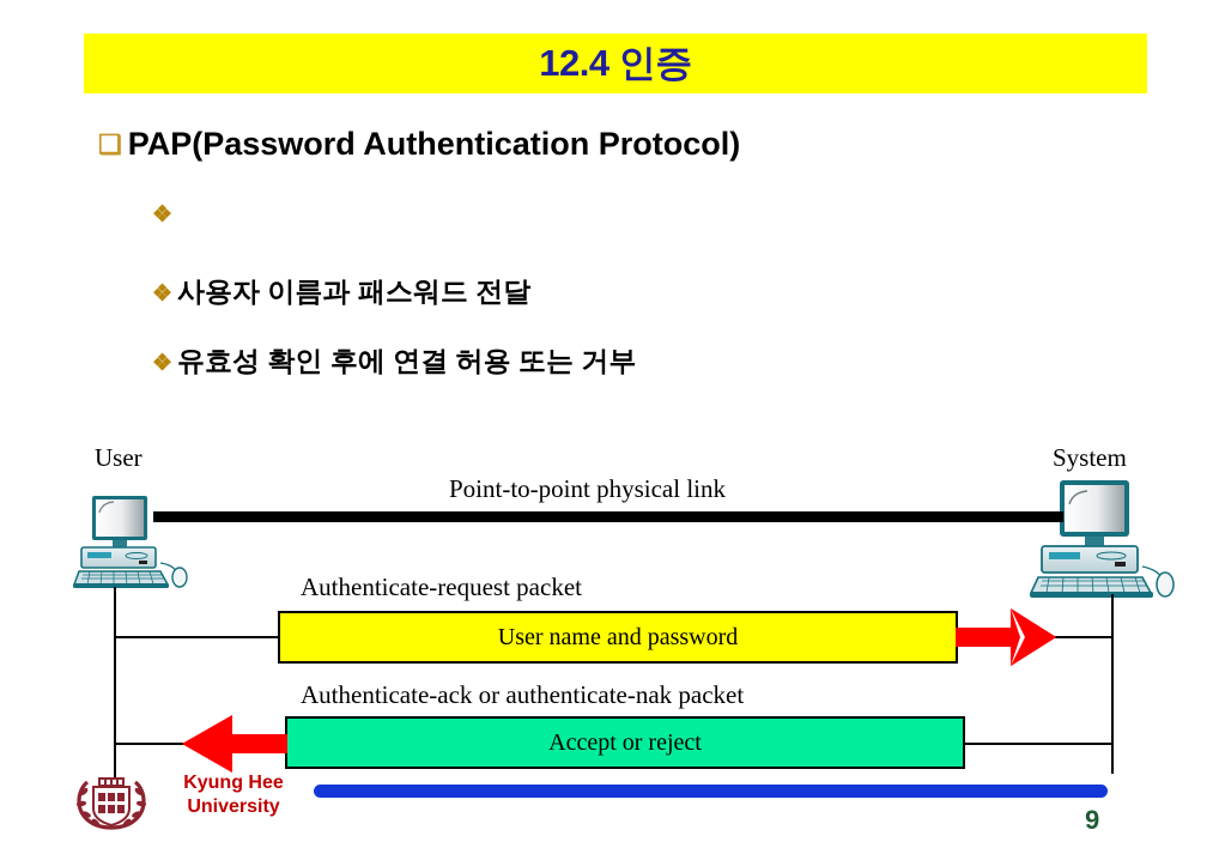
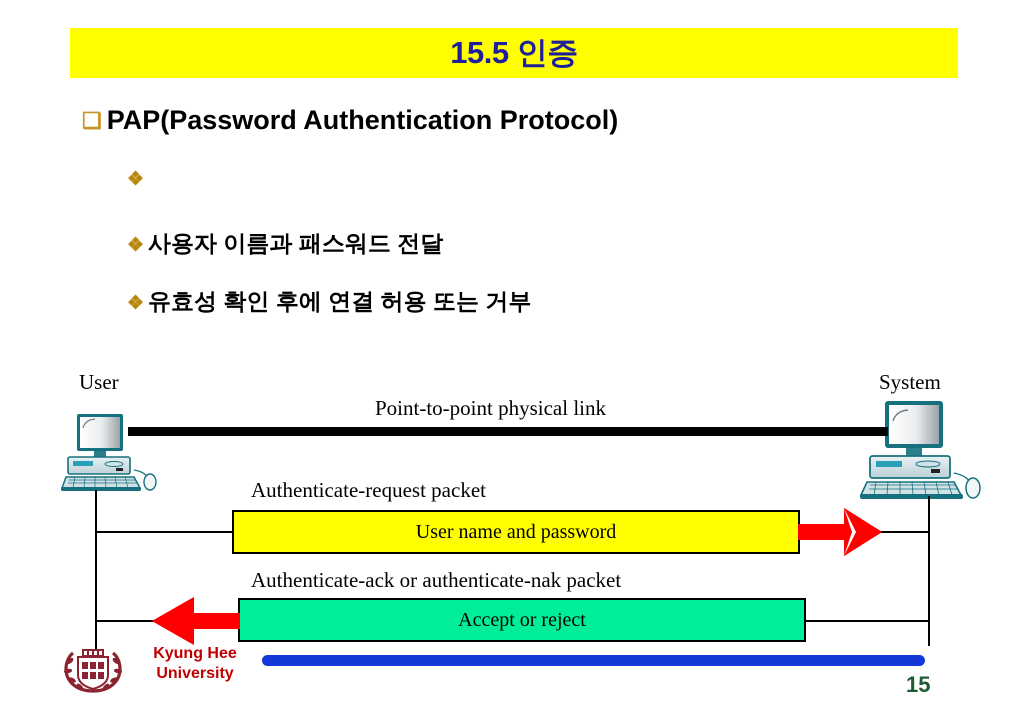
- 12.4 인증
+ 15.5 인증
  ❑
  PAP(Password Authentication Protocol)
  ❖
  ❖
  사용자 이름과 패스워드 전달
  ❖
  유효성 확인 후에 연결 허용 또는 거부
  User
  System
  Point-to-point physical link
  Authenticate-request packet
  Authenticate-ack or authenticate-nak packet
  User name and password
  Accept or reject
  Kyung Hee
  University
- 9
+ 15
